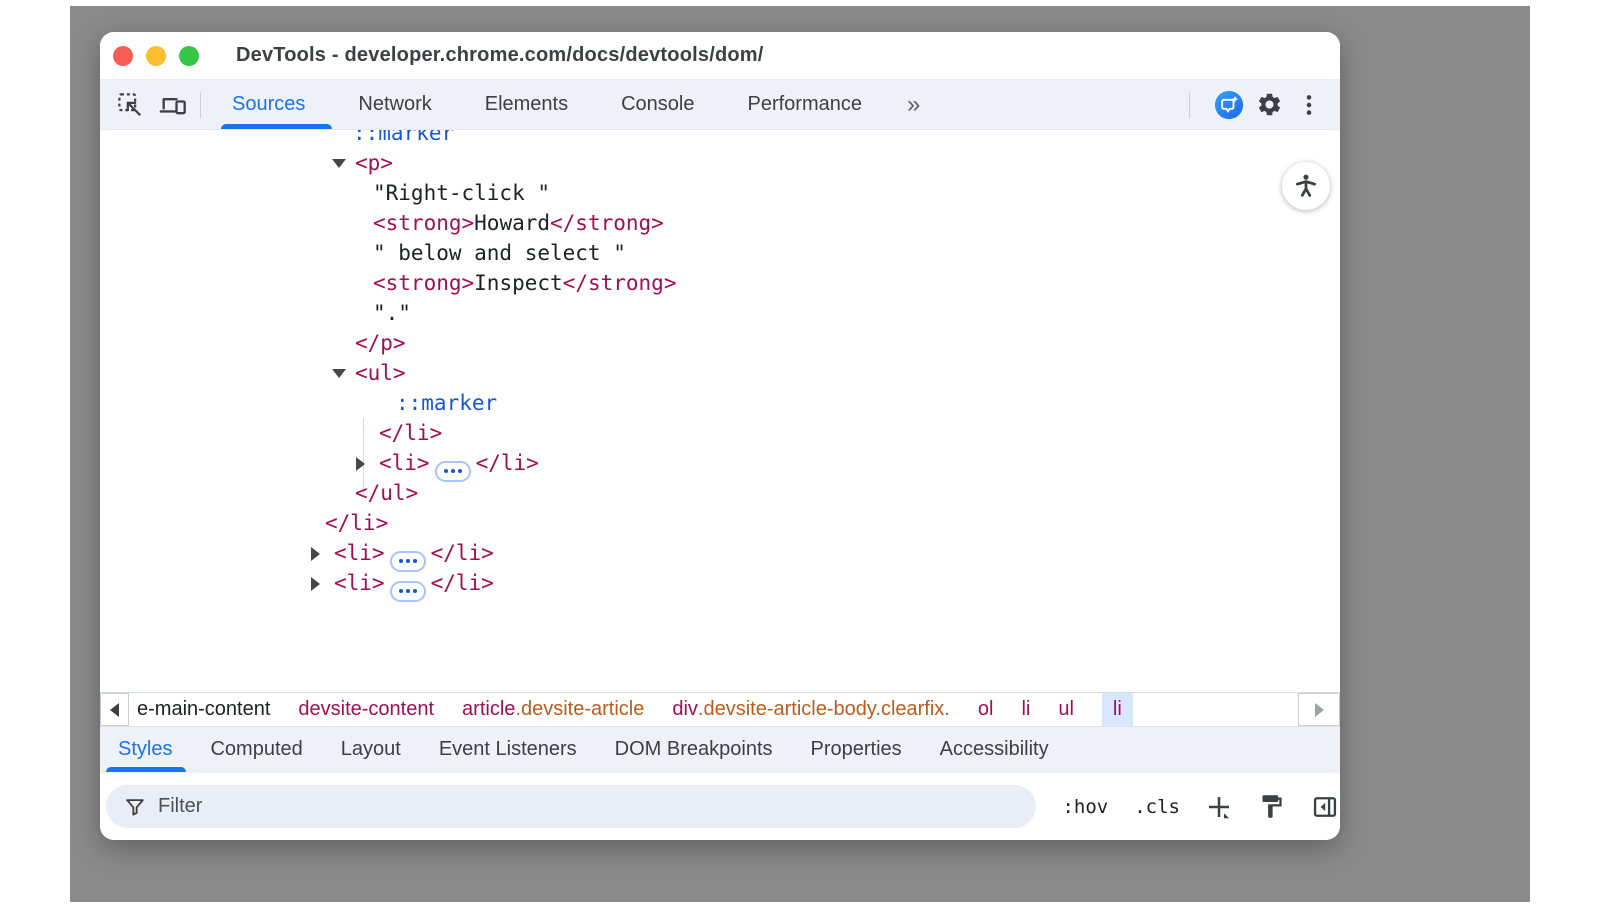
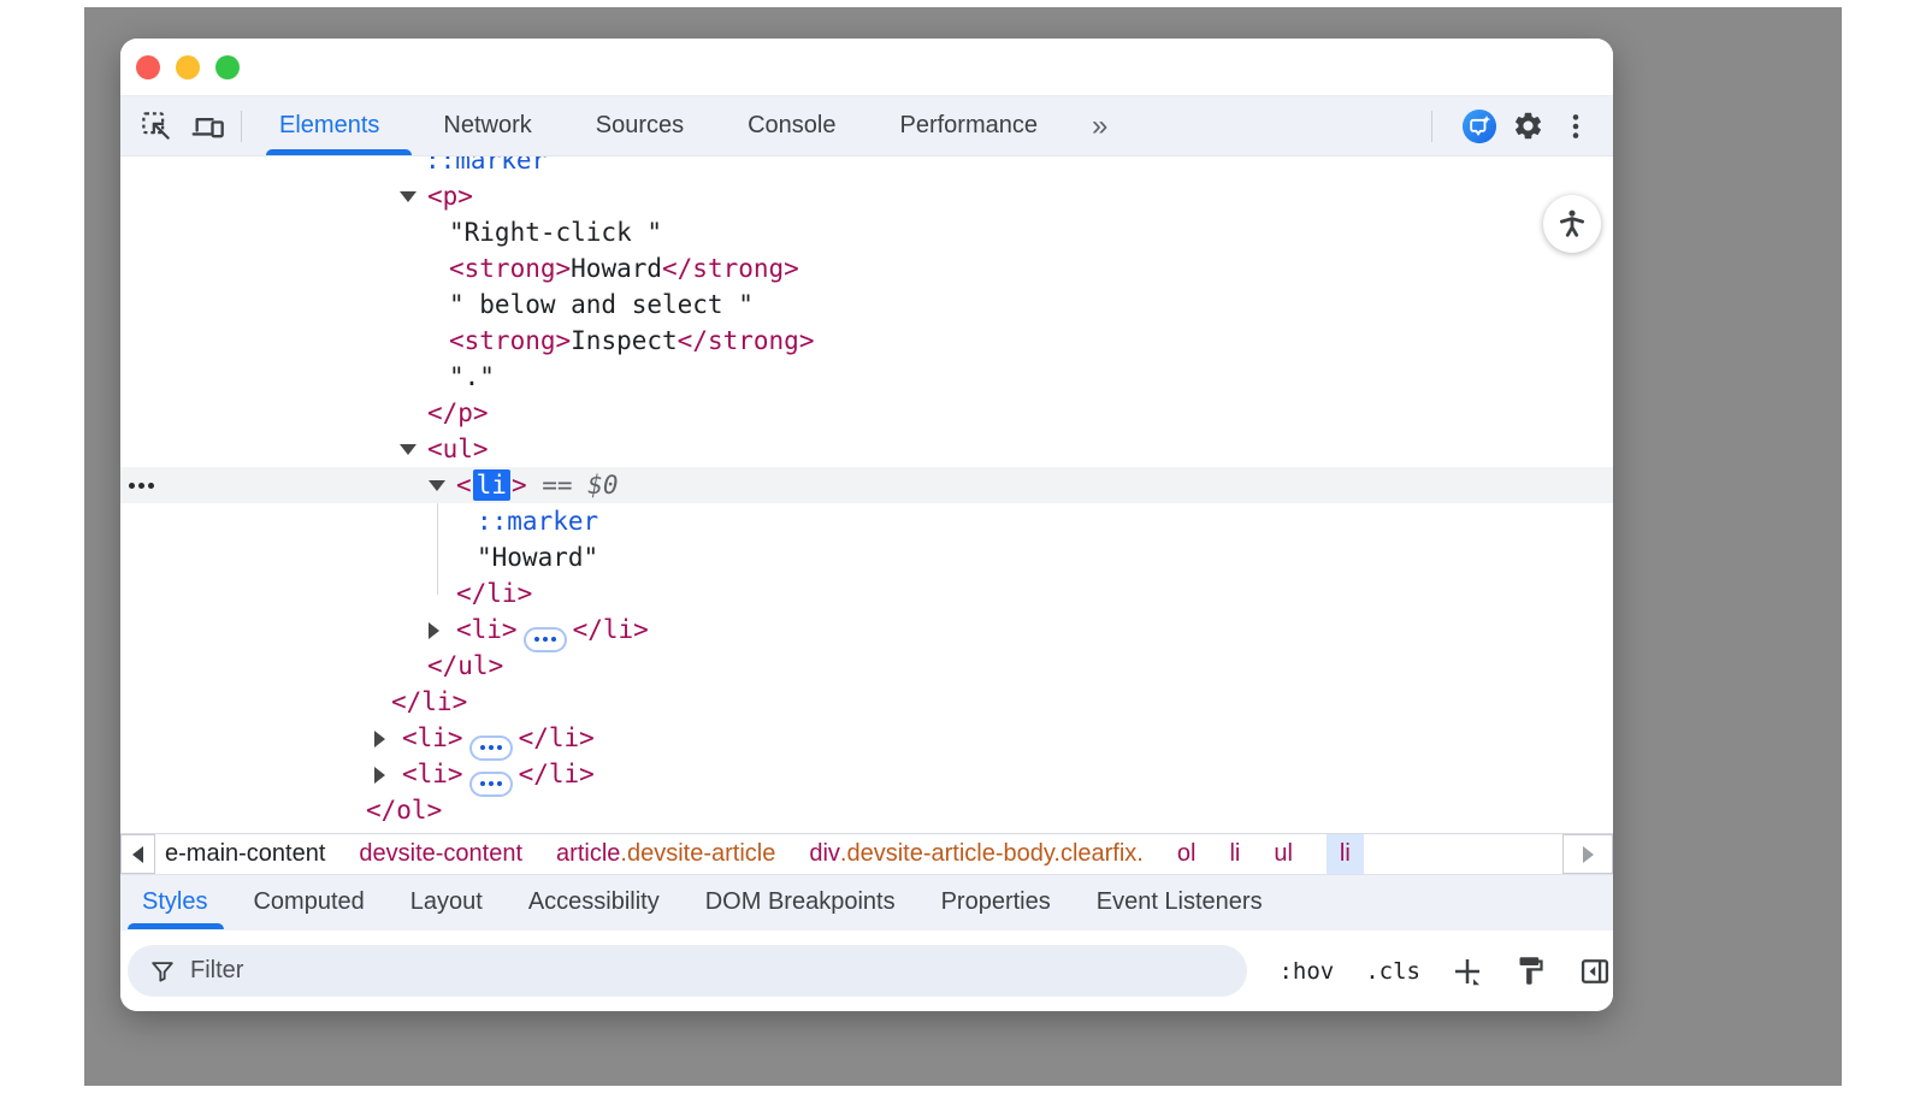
- DevTools - developer.chrome.com/docs/devtools/dom/
- Sources
+ Elements
  Network
- Elements
+ Sources
  Console
  Performance
  »
  ::marker
  <p>
  "Right-click "
  <strong>Howard</strong>
  " below and select "
  <strong>Inspect</strong>
  "."
  </p>
  <ul>
+ < li > == $0
  ::marker
+ "Howard"
  </li>
  <li> </li>
  </ul>
  </li>
  <li> </li>
  <li> </li>
+ </ol>
  e-main-content
  devsite-content
  article
  .devsite-article
  div
  .devsite-article-body.clearfix.
  ol
  li
  ul
  li
  Styles
  Computed
  Layout
- Event Listeners
+ Accessibility
  DOM Breakpoints
  Properties
- Accessibility
+ Event Listeners
  Filter
  :hov
  .cls
